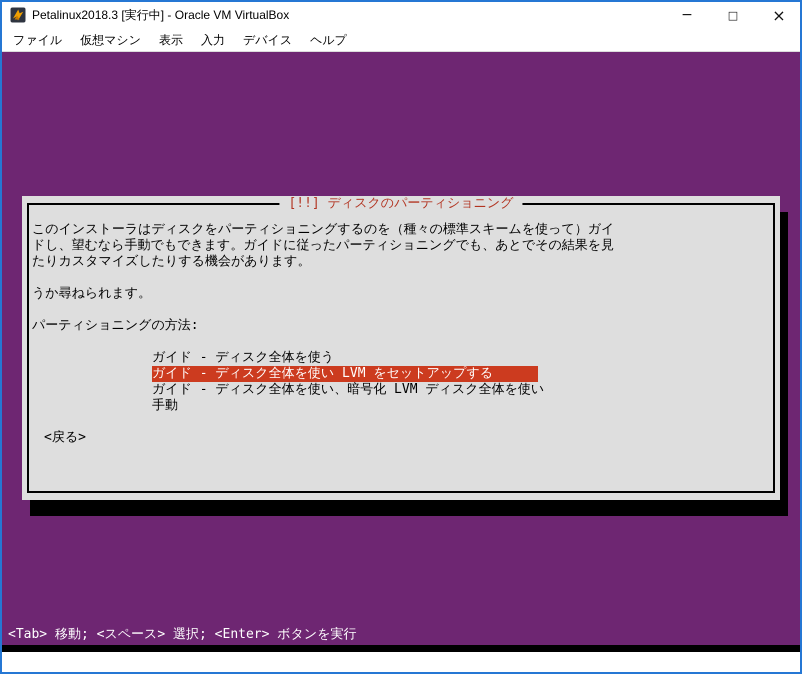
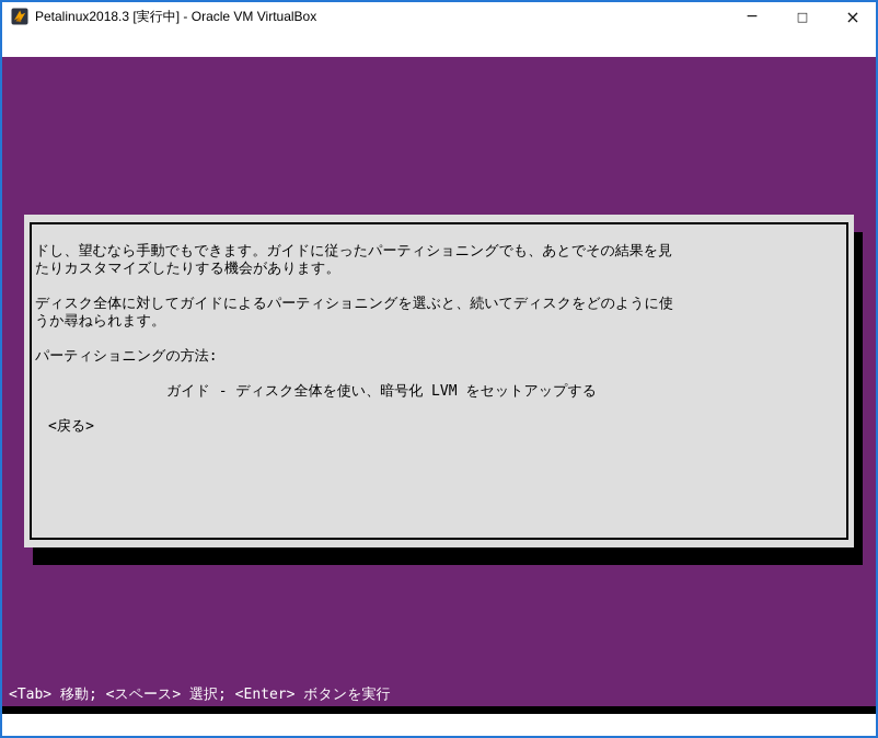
  Petalinux2018.3 [実行中] - Oracle VM VirtualBox
  −
  □
  ×
- ファイル
- 仮想マシン
- 表示
- 入力
- デバイス
- ヘルプ
- [!!] ディスクのパーティショニング
- このインストーラはディスクをパーティショニングするのを（種々の標準スキームを使って）ガイ
  ドし、望むなら手動でもできます。ガイドに従ったパーティショニングでも、あとでその結果を見
  たりカスタマイズしたりする機会があります。
+ ディスク全体に対してガイドによるパーティショニングを選ぶと、続いてディスクをどのように使
  うか尋ねられます。
  パーティショニングの方法:
- ガイド - ディスク全体を使う
- ガイド - ディスク全体を使い LVM をセットアップする
- ガイド - ディスク全体を使い、暗号化 LVM ディスク全体を使い
+ ガイド - ディスク全体を使い、暗号化 LVM をセットアップする
- 手動
  <戻る>
  <Tab> 移動; <スペース> 選択; <Enter> ボタンを実行
